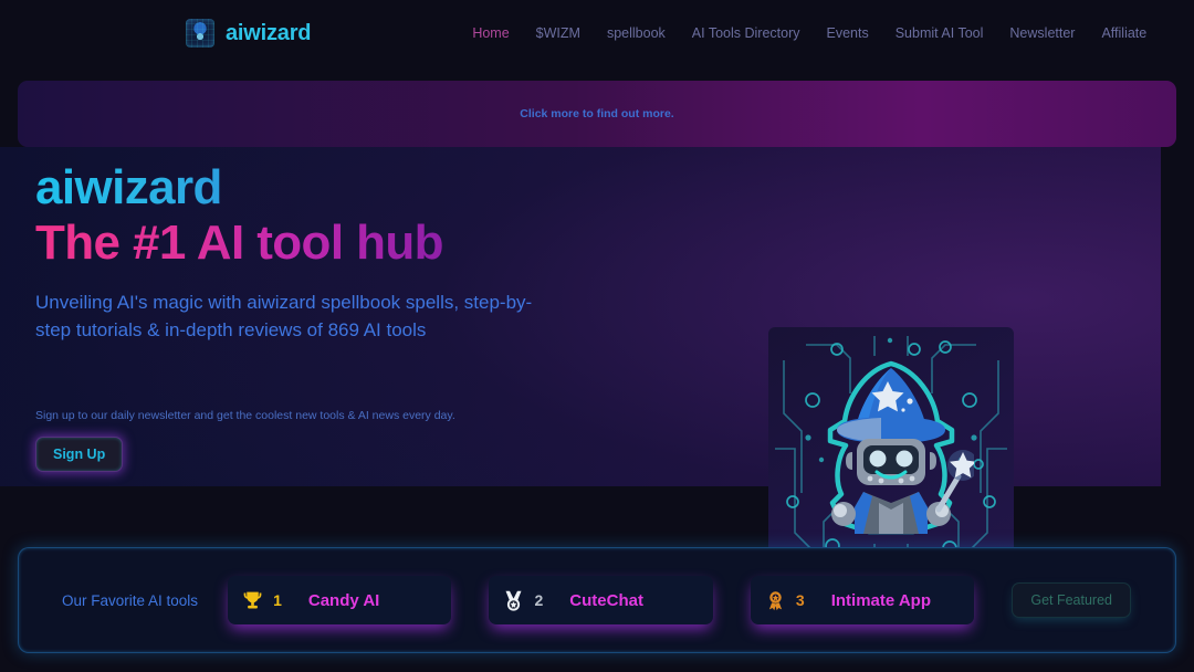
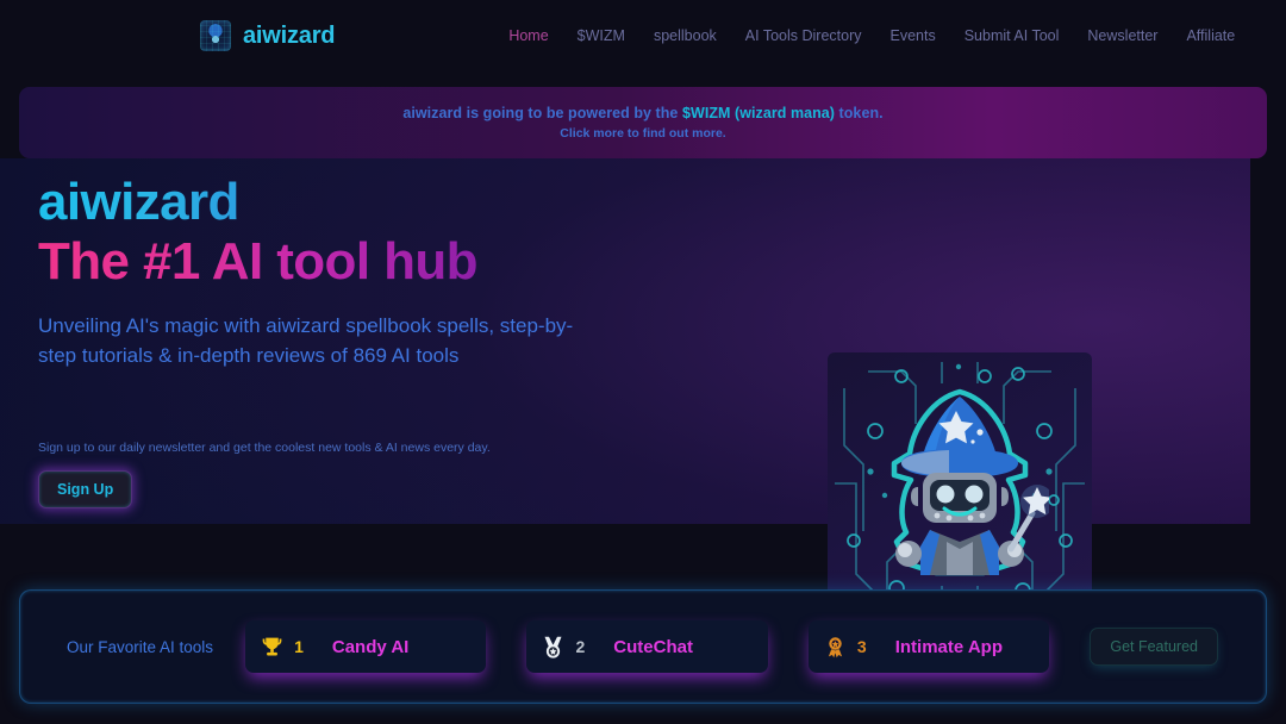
  aiwizard
  Home
  $WIZM
  spellbook
  AI Tools Directory
  Events
  Submit AI Tool
  Newsletter
  Affiliate
+ aiwizard is going to be powered by the $WIZM (wizard mana) token.
  Click more to find out more.
  aiwizard
  The #1 AI tool hub
  Unveiling AI's magic with aiwizard spellbook spells, step-by-step tutorials & in-depth reviews of 869 AI tools
  Sign up to our daily newsletter and get the coolest new tools & AI news every day.
  Sign Up
  Our Favorite AI tools
  1
  Candy AI
  2
  CuteChat
  3
  Intimate App
  Get Featured
